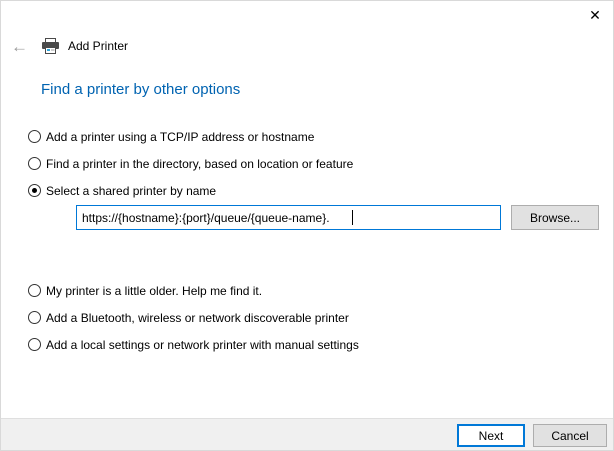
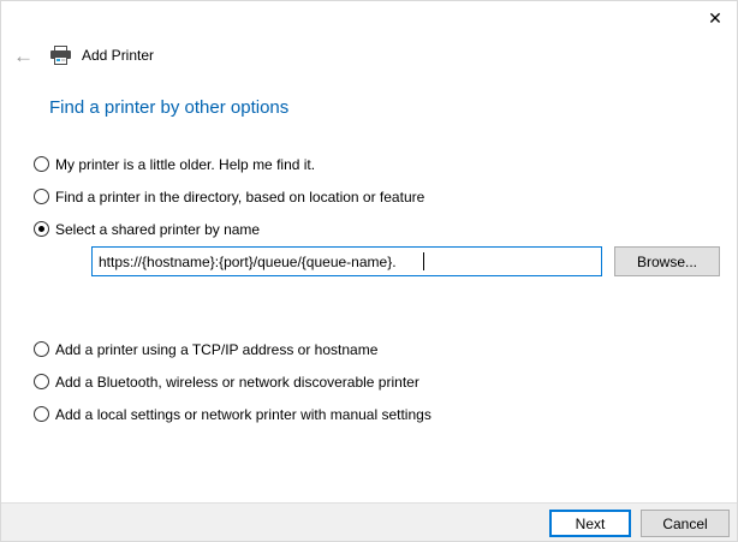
  ✕
  ←
  Add Printer
  Find a printer by other options
- Add a printer using a TCP/IP address or hostname
+ My printer is a little older. Help me find it.
  Find a printer in the directory, based on location or feature
  Select a shared printer by name
  https://{hostname}:{port}/queue/{queue-name}.
  Browse...
- My printer is a little older. Help me find it.
+ Add a printer using a TCP/IP address or hostname
  Add a Bluetooth, wireless or network discoverable printer
  Add a local settings or network printer with manual settings
  Next
  Cancel
